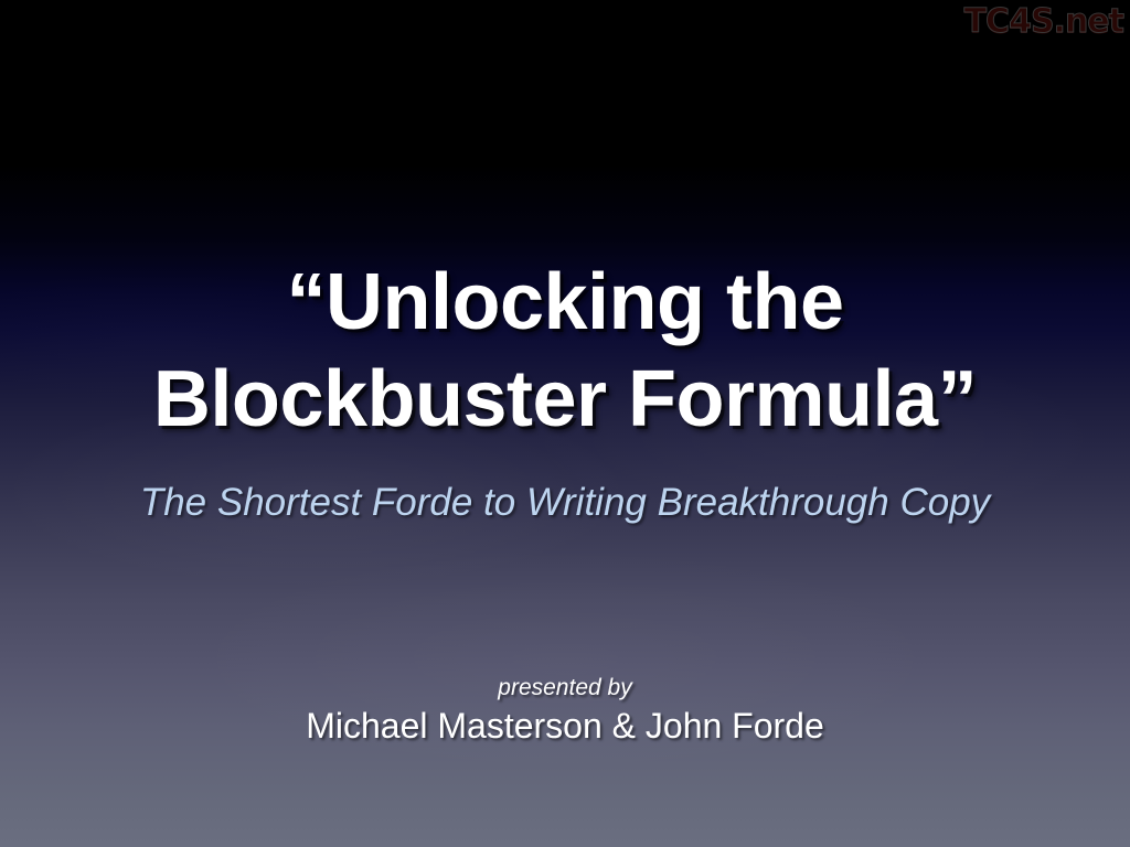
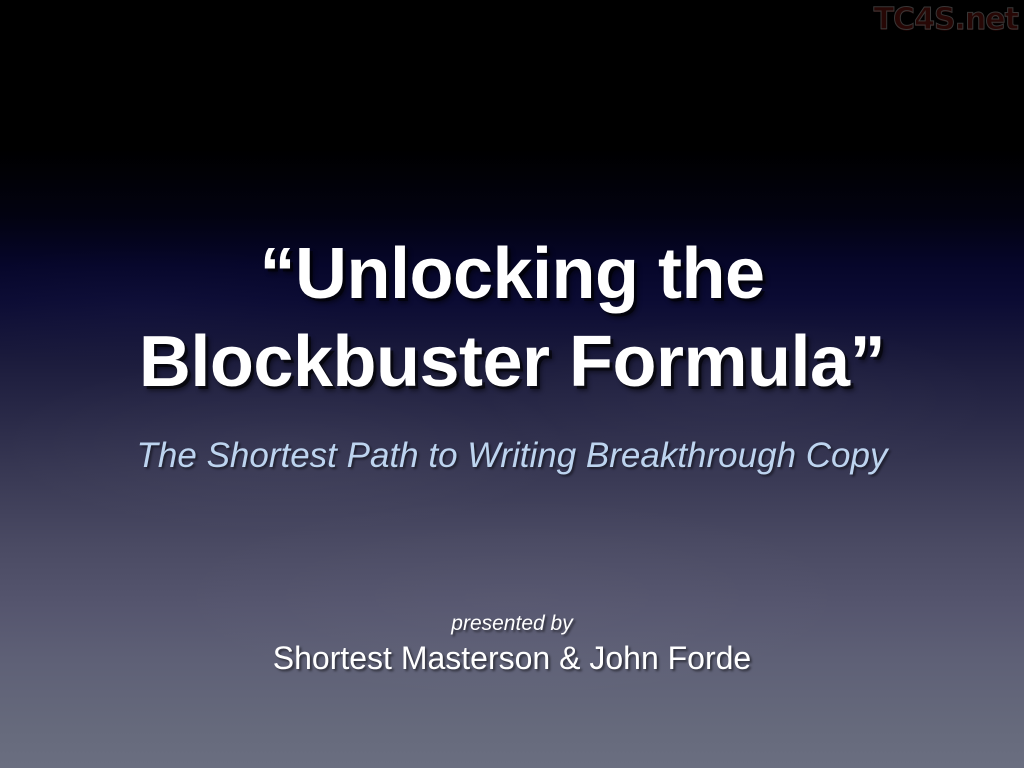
  TC4S.net
  “Unlocking the
  Blockbuster Formula”
- The Shortest Forde to Writing Breakthrough Copy
+ The Shortest Path to Writing Breakthrough Copy
  presented by
- Michael Masterson & John Forde
+ Shortest Masterson & John Forde
